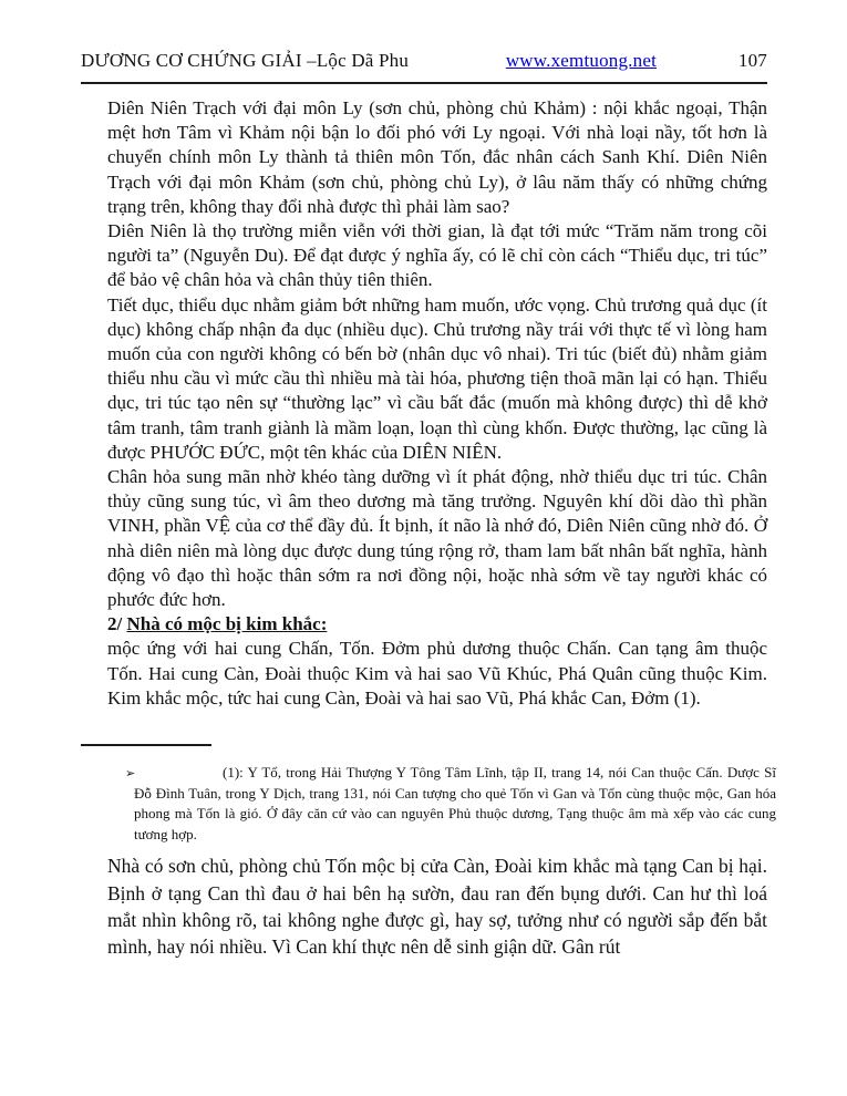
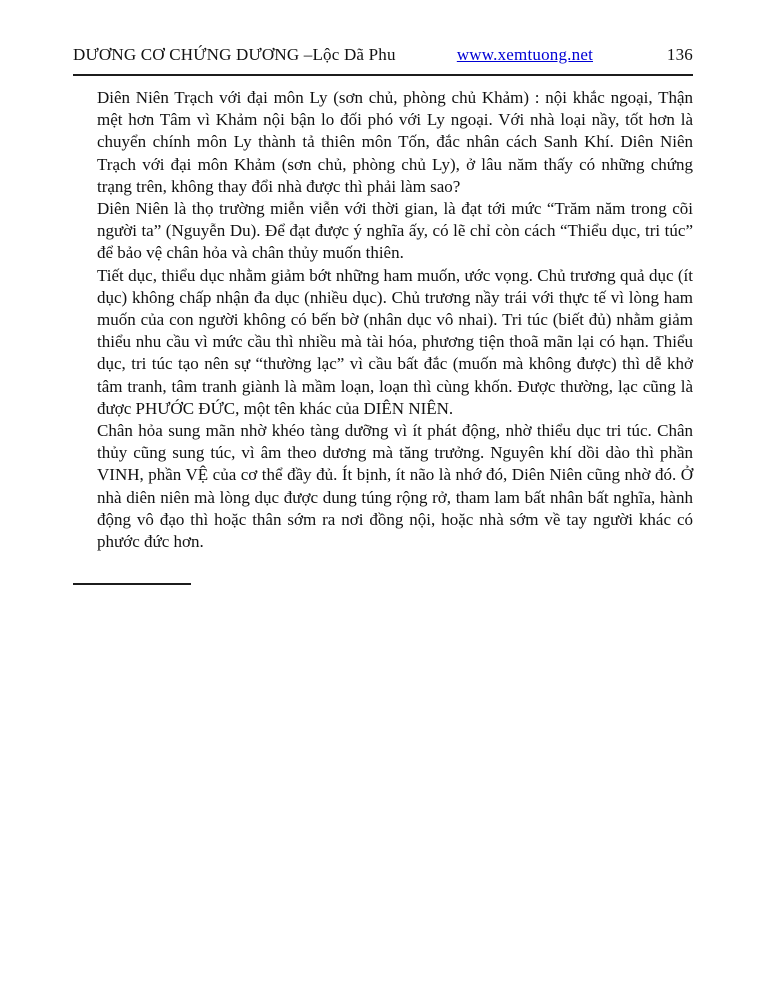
- DƯƠNG CƠ CHỨNG GIẢI –Lộc Dã Phu
+ DƯƠNG CƠ CHỨNG DƯƠNG –Lộc Dã Phu
  www.xemtuong.net
- 107
+ 136
  Diên Niên Trạch với đại môn Ly (sơn chủ, phòng chủ Khảm) : nội khắc ngoại, Thận mệt hơn Tâm vì Khảm nội bận lo đối phó với Ly ngoại. Với nhà loại nầy, tốt hơn là chuyển chính môn Ly thành tả thiên môn Tốn, đắc nhân cách Sanh Khí. Diên Niên Trạch với đại môn Khảm (sơn chủ, phòng chủ Ly), ở lâu năm thấy có những chứng trạng trên, không thay đổi nhà được thì phải làm sao?
- Diên Niên là thọ trường miễn viễn với thời gian, là đạt tới mức “Trăm năm trong cõi người ta” (Nguyễn Du). Để đạt được ý nghĩa ấy, có lẽ chỉ còn cách “Thiểu dục, tri túc” để bảo vệ chân hỏa và chân thủy tiên thiên.
+ Diên Niên là thọ trường miễn viễn với thời gian, là đạt tới mức “Trăm năm trong cõi người ta” (Nguyễn Du). Để đạt được ý nghĩa ấy, có lẽ chỉ còn cách “Thiểu dục, tri túc” để bảo vệ chân hỏa và chân thủy muốn thiên.
  Tiết dục, thiểu dục nhằm giảm bớt những ham muốn, ước vọng. Chủ trương quả dục (ít dục) không chấp nhận đa dục (nhiều dục). Chủ trương nầy trái với thực tế vì lòng ham muốn của con người không có bến bờ (nhân dục vô nhai). Tri túc (biết đủ) nhằm giảm thiểu nhu cầu vì mức cầu thì nhiều mà tài hóa, phương tiện thoã mãn lại có hạn. Thiểu dục, tri túc tạo nên sự “thường lạc” vì cầu bất đắc (muốn mà không được) thì dễ khở tâm tranh, tâm tranh giành là mầm loạn, loạn thì cùng khốn. Được thường, lạc cũng là được PHƯỚC ĐỨC, một tên khác của DIÊN NIÊN.
  Chân hỏa sung mãn nhờ khéo tàng dưỡng vì ít phát động, nhờ thiểu dục tri túc. Chân thủy cũng sung túc, vì âm theo dương mà tăng trưởng. Nguyên khí dồi dào thì phần VINH, phần VỆ của cơ thể đầy đủ. Ít bịnh, ít não là nhớ đó, Diên Niên cũng nhờ đó. Ở nhà diên niên mà lòng dục được dung túng rộng rở, tham lam bất nhân bất nghĩa, hành động vô đạo thì hoặc thân sớm ra nơi đồng nội, hoặc nhà sớm về tay người khác có phước đức hơn.
- 2/ Nhà có mộc bị kim khắc:
- mộc ứng với hai cung Chấn, Tốn. Đởm phủ dương thuộc Chấn. Can tạng âm thuộc Tốn. Hai cung Càn, Đoài thuộc Kim và hai sao Vũ Khúc, Phá Quân cũng thuộc Kim. Kim khắc mộc, tức hai cung Càn, Đoài và hai sao Vũ, Phá khắc Can, Đởm (1).
- ➢
- (1): Y Tổ, trong Hải Thượng Y Tông Tâm Lĩnh, tập II, trang 14, nói Can thuộc Cấn. Dược Sĩ Đỗ Đình Tuân, trong Y Dịch, trang 131, nói Can tượng cho quẻ Tốn vì Gan và Tốn cùng thuộc mộc, Gan hóa phong mà Tốn là gió. Ở đây căn cứ vào can nguyên Phủ thuộc dương, Tạng thuộc âm mà xếp vào các cung tương hợp.
- Nhà có sơn chủ, phòng chủ Tốn mộc bị cửa Càn, Đoài kim khắc mà tạng Can bị hại. Bịnh ở tạng Can thì đau ở hai bên hạ sườn, đau ran đến bụng dưới. Can hư thì loá mắt nhìn không rõ, tai không nghe được gì, hay sợ, tưởng như có người sắp đến bắt mình, hay nói nhiều. Vì Can khí thực nên dễ sinh giận dữ. Gân rút
